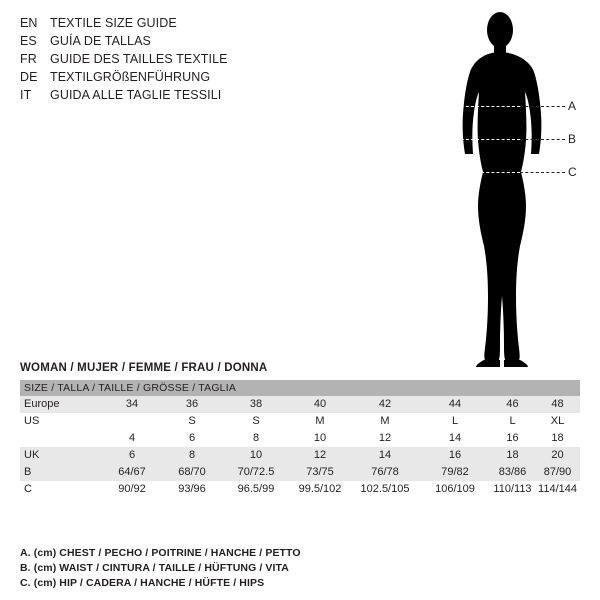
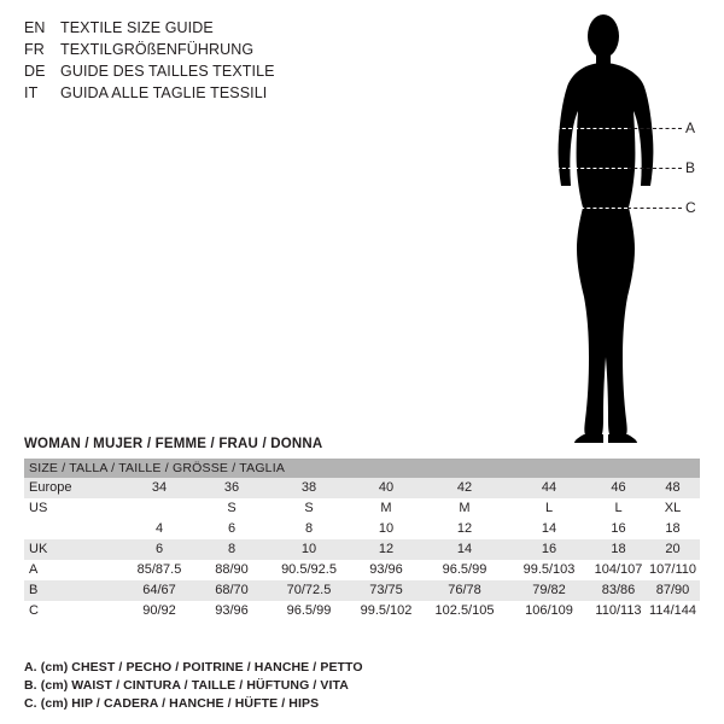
  EN
  TEXTILE SIZE GUIDE
- ES
- GUÍA DE TALLAS
  FR
- GUIDE DES TAILLES TEXTILE
+ TEXTILGRÖßENFÜHRUNG
  DE
- TEXTILGRÖßENFÜHRUNG
+ GUIDE DES TAILLES TEXTILE
  IT
  GUIDA ALLE TAGLIE TESSILI
  A
  B
  C
  WOMAN / MUJER / FEMME / FRAU / DONNA
  SIZE / TALLA / TAILLE / GRÖSSE / TAGLIA
  Europe	34	36	38	40	42	44	46	48
  US		S	S	M	M	L	L	XL
  	4	6	8	10	12	14	16	18
  UK	6	8	10	12	14	16	18	20
+ A	85/87.5	88/90	90.5/92.5	93/96	96.5/99	99.5/103	104/107	107/110
  B	64/67	68/70	70/72.5	73/75	76/78	79/82	83/86	87/90
  C	90/92	93/96	96.5/99	99.5/102	102.5/105	106/109	110/113	114/144
  A. (cm) CHEST / PECHO / POITRINE / HANCHE / PETTO
  B. (cm) WAIST / CINTURA / TAILLE / HÜFTUNG / VITA
  C. (cm) HIP / CADERA / HANCHE / HÜFTE / HIPS
